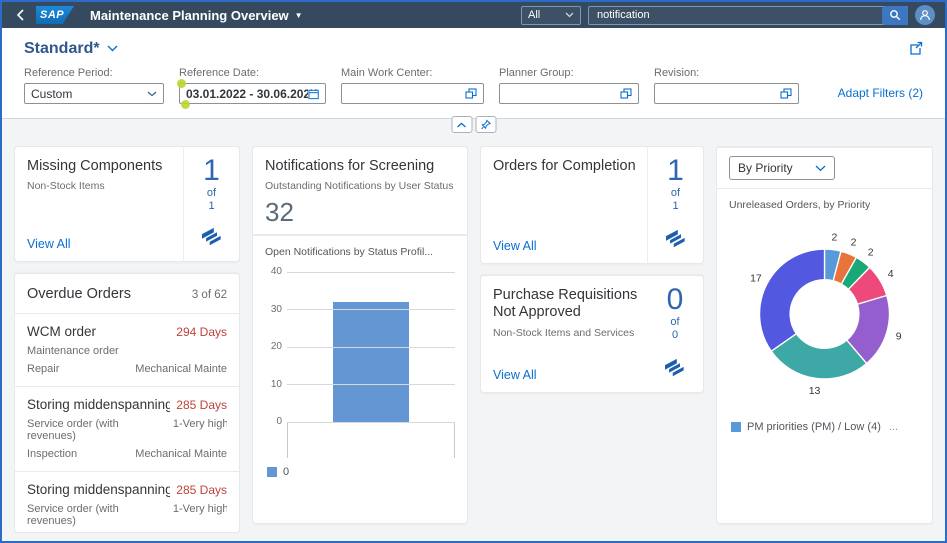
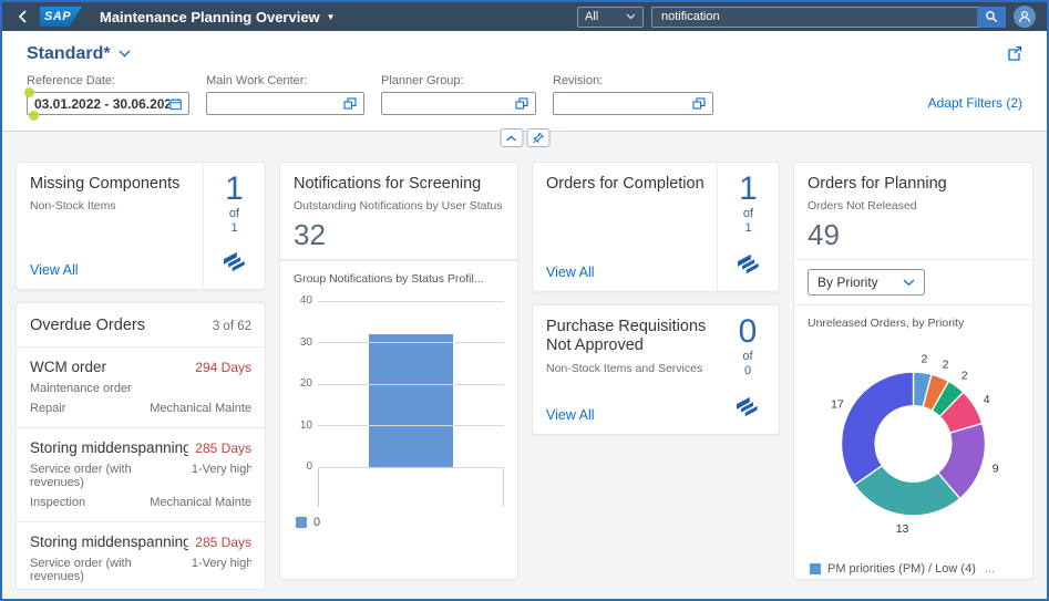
  SAP
  Maintenance Planning Overview
  ▼
  All
  notification
  Standard*
- Reference Period:
- Custom
  Reference Date:
  03.01.2022 - 30.06.202
  Main Work Center:
  Planner Group:
  Revision:
  Adapt Filters (2)
  Missing Components
  Non-Stock Items
  View All
  1
  of
  1
  Overdue Orders
  3 of 62
  WCM order
  294 Days
  Maintenance order
  Repair
  Mechanical Mainte
  Storing middenspanning
  285 Days
  Service order (with revenues)
  1-Very high
  Inspection
  Mechanical Mainte
  Storing middenspanning
  285 Days
  Service order (with revenues)
  1-Very high
  Notifications for Screening
  Outstanding Notifications by User Status
  32
- Open Notifications by Status Profil...
+ Group Notifications by Status Profil...
  0
  10
  20
  30
  40
  0
  Orders for Completion
  View All
  1
  of
  1
  Purchase Requisitions Not Approved
  Non-Stock Items and Services
  View All
  0
  of
  0
+ Orders for Planning
+ Orders Not Released
+ 49
  By Priority
  Unreleased Orders, by Priority
  2
  2
  2
  4
  9
  13
  17
  PM priorities (PM) / Low (4)
  ...
